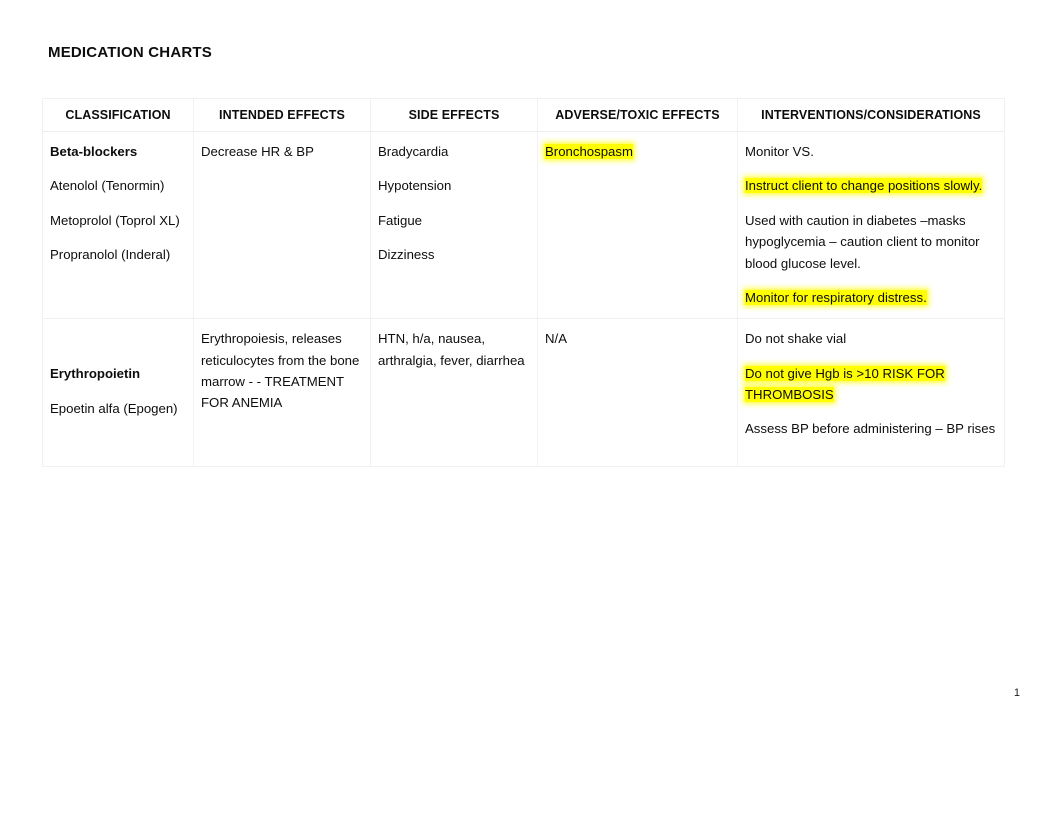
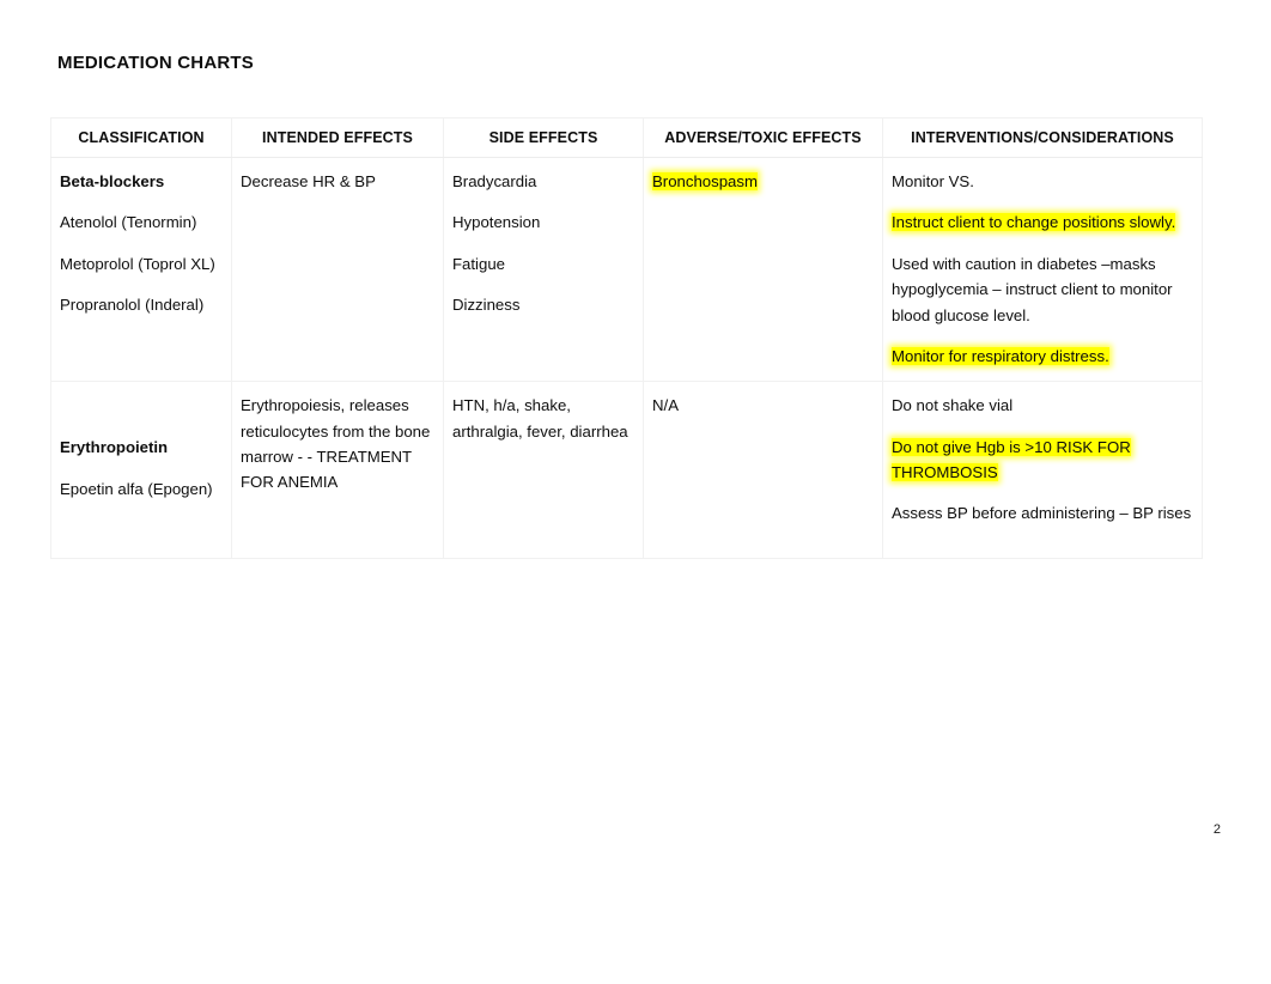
  MEDICATION CHARTS
  CLASSIFICATION	INTENDED EFFECTS	SIDE EFFECTS	ADVERSE/TOXIC EFFECTS	INTERVENTIONS/CONSIDERATIONS
- Beta-blockers Atenolol (Tenormin) Metoprolol (Toprol XL) Propranolol (Inderal)	Decrease HR & BP	Bradycardia Hypotension Fatigue Dizziness	Bronchospasm	Monitor VS. Instruct client to change positions slowly. Used with caution in diabetes –masks hypoglycemia – caution client to monitor blood glucose level. Monitor for respiratory distress.
+ Beta-blockers Atenolol (Tenormin) Metoprolol (Toprol XL) Propranolol (Inderal)	Decrease HR & BP	Bradycardia Hypotension Fatigue Dizziness	Bronchospasm	Monitor VS. Instruct client to change positions slowly. Used with caution in diabetes –masks hypoglycemia – instruct client to monitor blood glucose level. Monitor for respiratory distress.
- Erythropoietin Epoetin alfa (Epogen)	Erythropoiesis, releases reticulocytes from the bone marrow - - TREATMENT FOR ANEMIA	HTN, h/a, nausea, arthralgia, fever, diarrhea	N/A	Do not shake vial Do not give Hgb is >10 RISK FOR THROMBOSIS Assess BP before administering – BP rises
+ Erythropoietin Epoetin alfa (Epogen)	Erythropoiesis, releases reticulocytes from the bone marrow - - TREATMENT FOR ANEMIA	HTN, h/a, shake, arthralgia, fever, diarrhea	N/A	Do not shake vial Do not give Hgb is >10 RISK FOR THROMBOSIS Assess BP before administering – BP rises
- 1
+ 2
